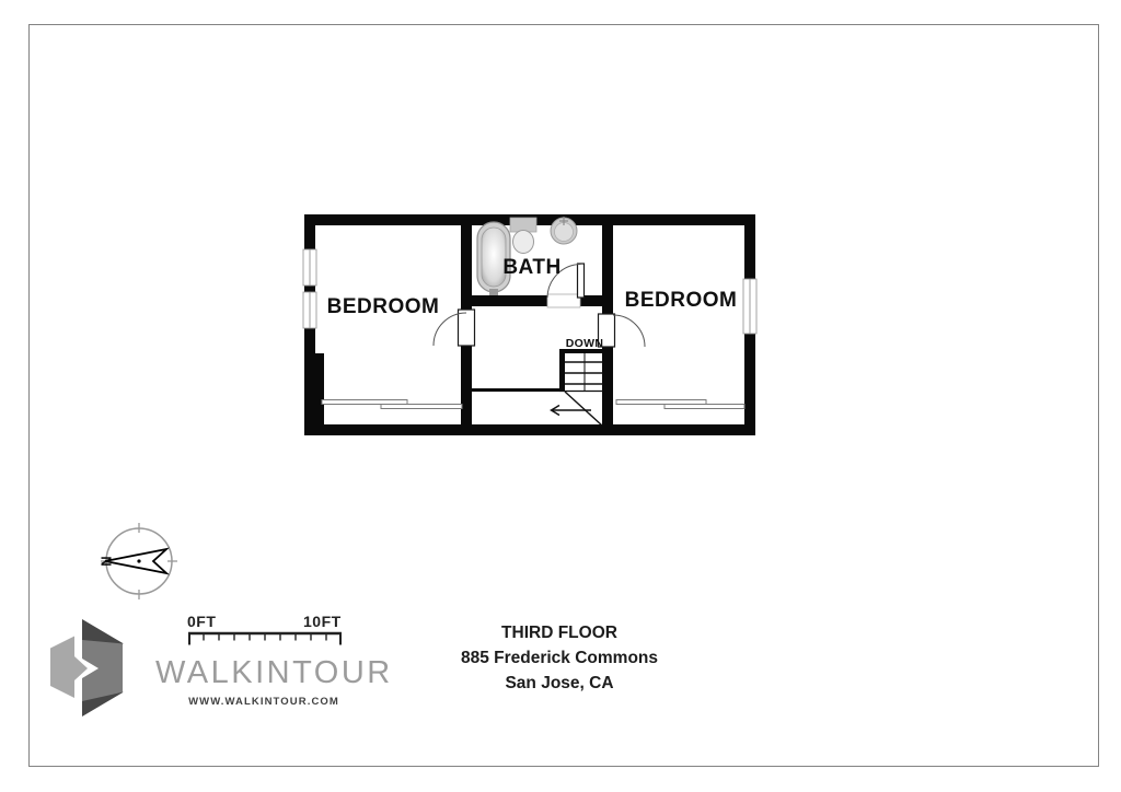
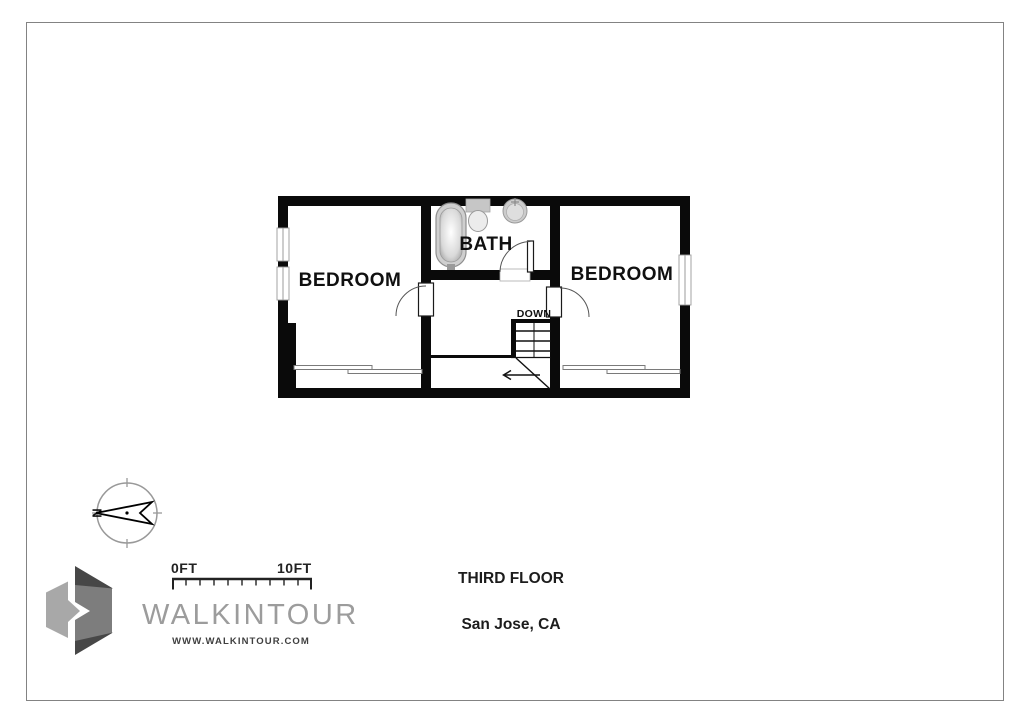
  BEDROOM
  BATH
  BEDROOM
  DOWN
  0FT
  10FT
  WALKINTOUR
  WWW.WALKINTOUR.COM
  THIRD FLOOR
- 885 Frederick Commons
  San Jose, CA
